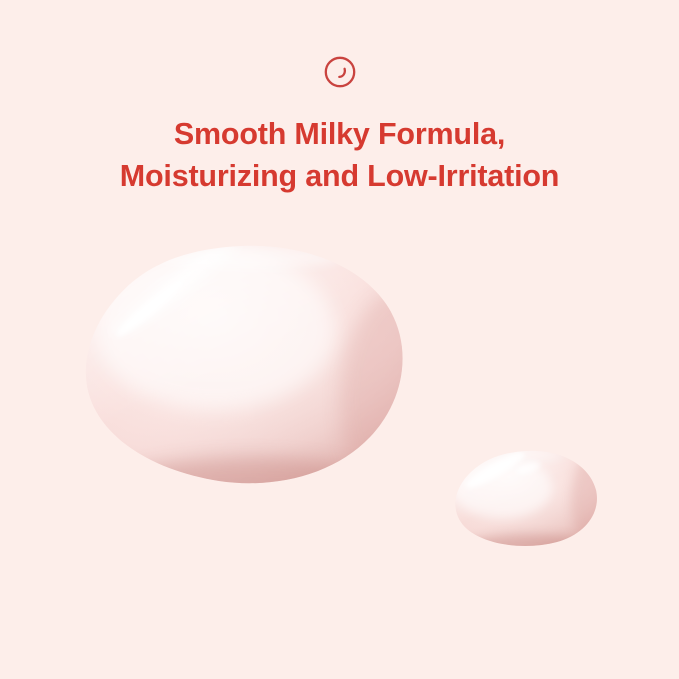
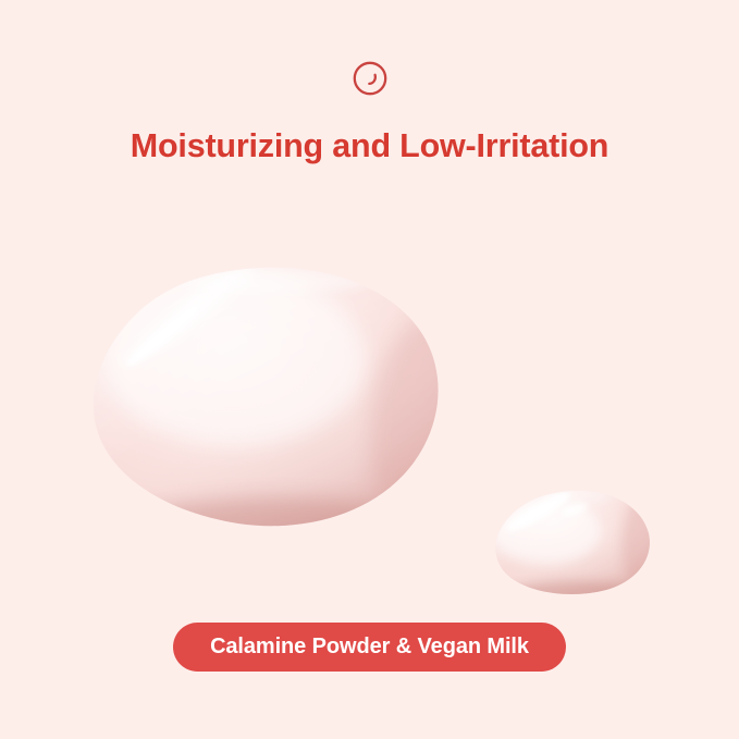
- Smooth Milky Formula,
  Moisturizing and Low-Irritation
+ Calamine Powder & Vegan Milk
